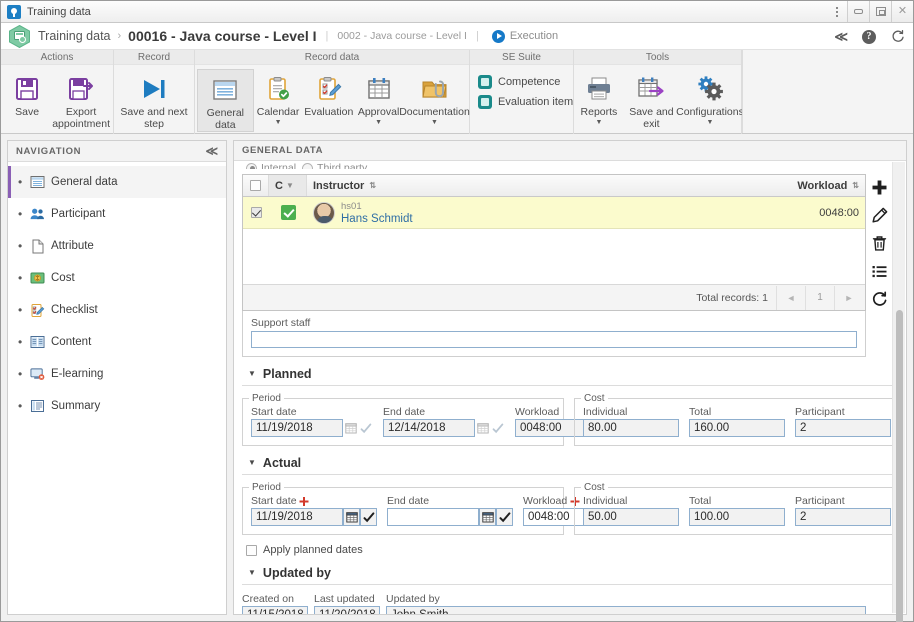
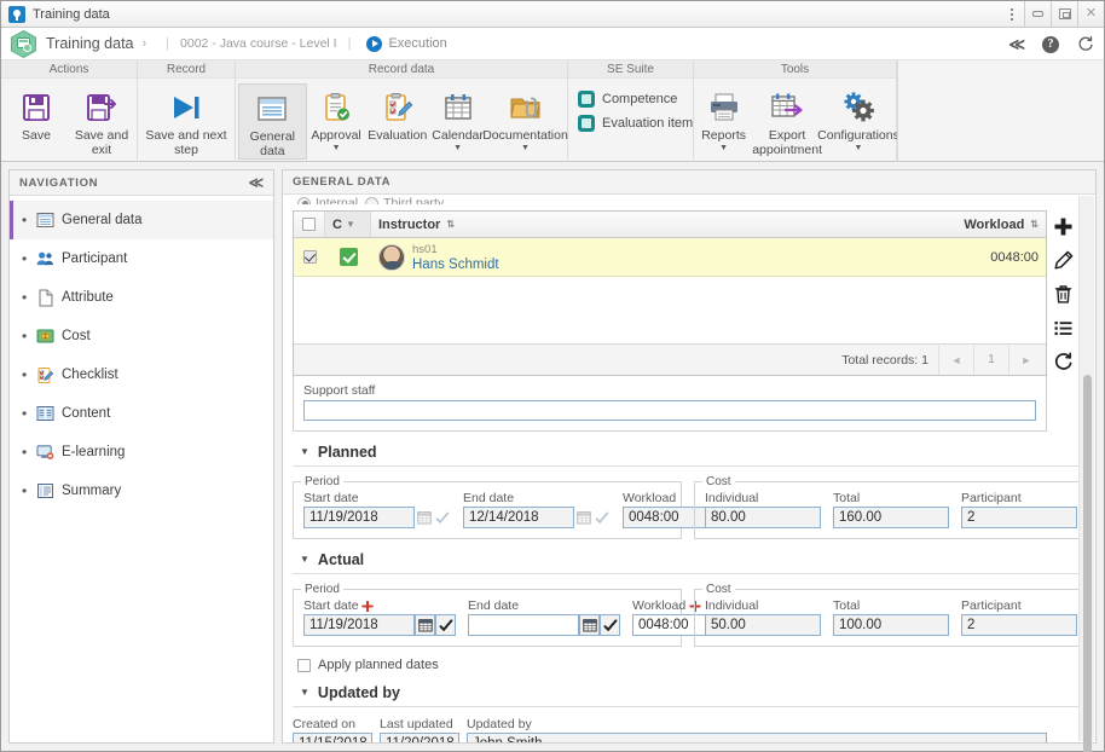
  Training data
  ✕
  Training data
  ›
- 00016 - Java course - Level I
  |
  0002 - Java course - Level I
  |
  Execution
  ≪
  ?
  Actions
  Save
- Export appointment
+ Save and exit
  Record
  Save and next step
  Record data
  General data
- Calendar
+ Approval
  Evaluation
- Approval
+ Calendar
  Documentation
  SE Suite
  Competence
  Evaluation item
  Tools
  Reports
- Save and exit
+ Export appointment
  Configuration
  NAVIGATION
  ≪
  •
  General data
  •
  Participant
  •
  Attribute
  •
  Cost
  •
  Checklist
  •
  Content
  •
  E-learning
  •
  Summary
  GENERAL DATA
  Internal
  Third party
  C
  ▼
  Instructor
  ⇅
  Workload
  ⇅
  hs01
  Hans Schmidt
  0048:00
  Total records: 1
  ◄
  1
  ►
  Support staff
  ▼
  Planned
  Period
  Start date
  11/19/2018
  End date
  12/14/2018
  Workload
  0048:00
  Cost
  Individual
  80.00
  Total
  160.00
  Participant
  2
  ▼
  Actual
  Period
  Start date
  11/19/2018
  End date
  Workload
  0048:00
  Cost
  Individual
  50.00
  Total
  100.00
  Participant
  2
  Apply planned dates
  ▼
  Updated by
  Created on
  Last updated
  Updated by
